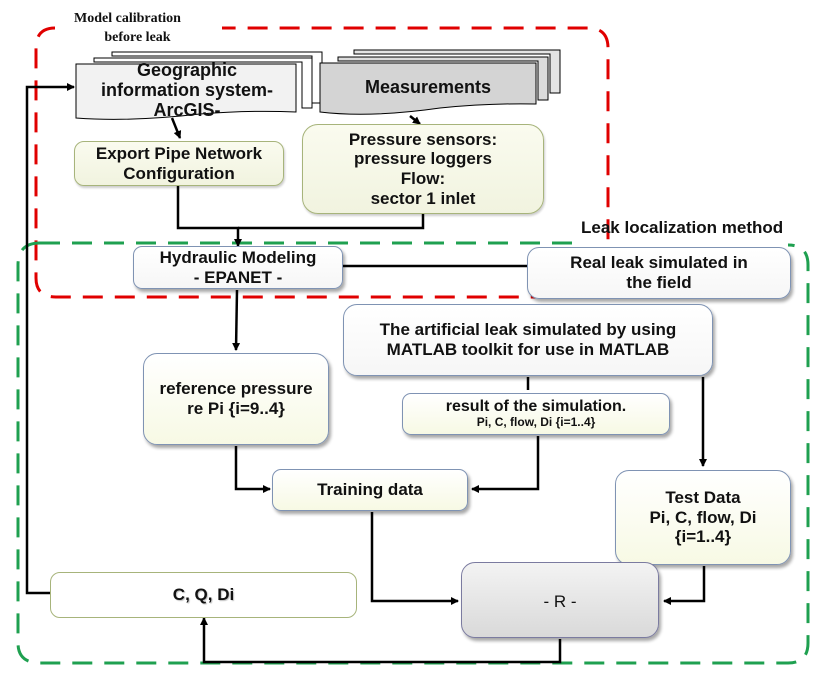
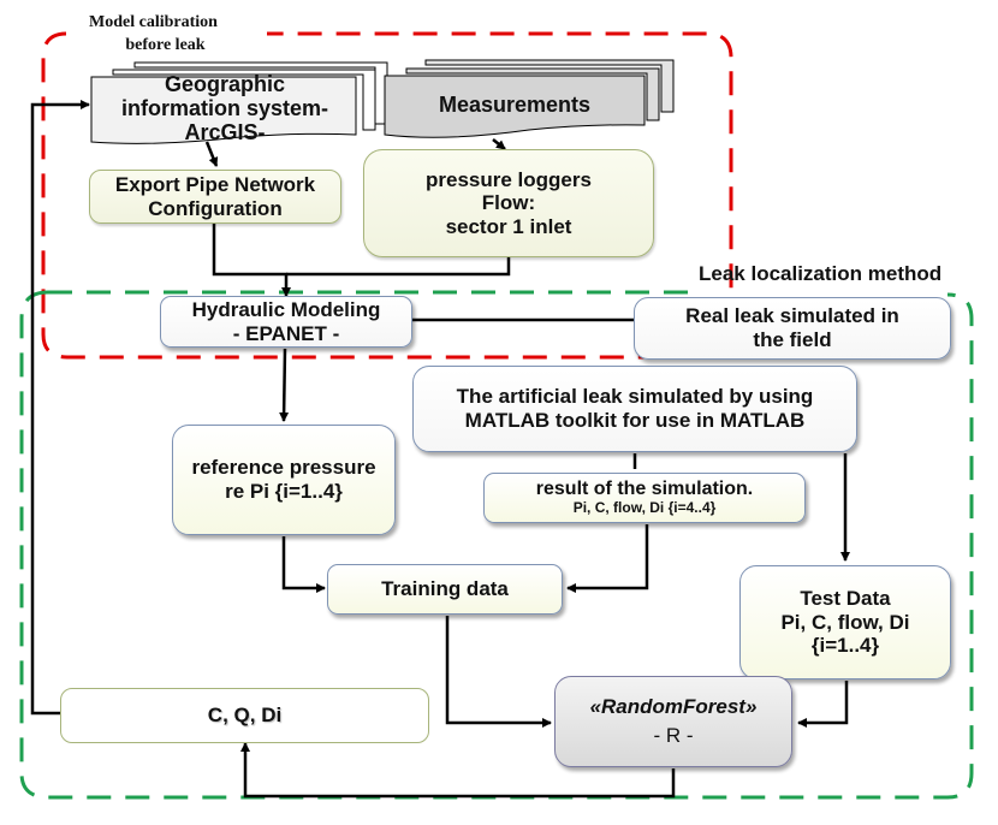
  Model calibration
  before leak
  Leak localization method
  Geographic
  information system-
  ArcGIS-
  Measurements
  Export Pipe Network
  Configuration
- Pressure sensors:
  pressure loggers
  Flow:
  sector 1 inlet
  Hydraulic Modeling
  - EPANET -
  Real leak simulated in
  the field
  The artificial leak simulated by using
  MATLAB toolkit for use in MATLAB
  reference pressure
- re Pi {i=9..4}
+ re Pi {i=1..4}
  result of the simulation.
- Pi, C, flow, Di {i=1..4}
+ Pi, C, flow, Di {i=4..4}
  Training data
  Test Data
  Pi, C, flow, Di
  {i=1..4}
+ «RandomForest»
  - R -
  C, Q, Di
